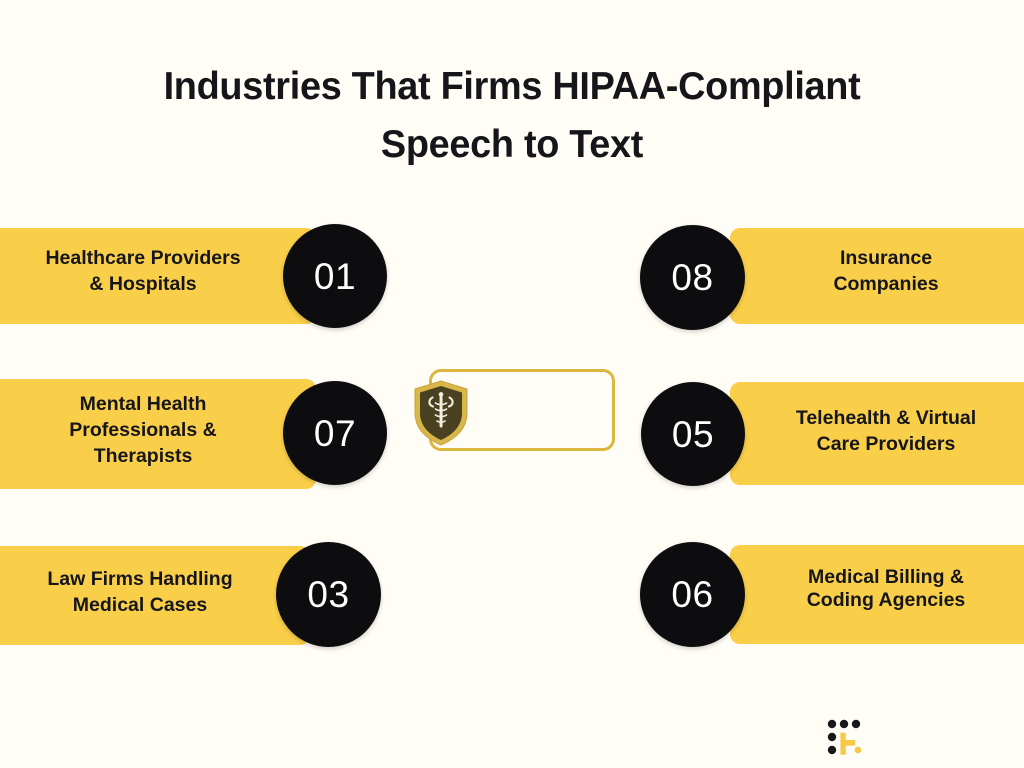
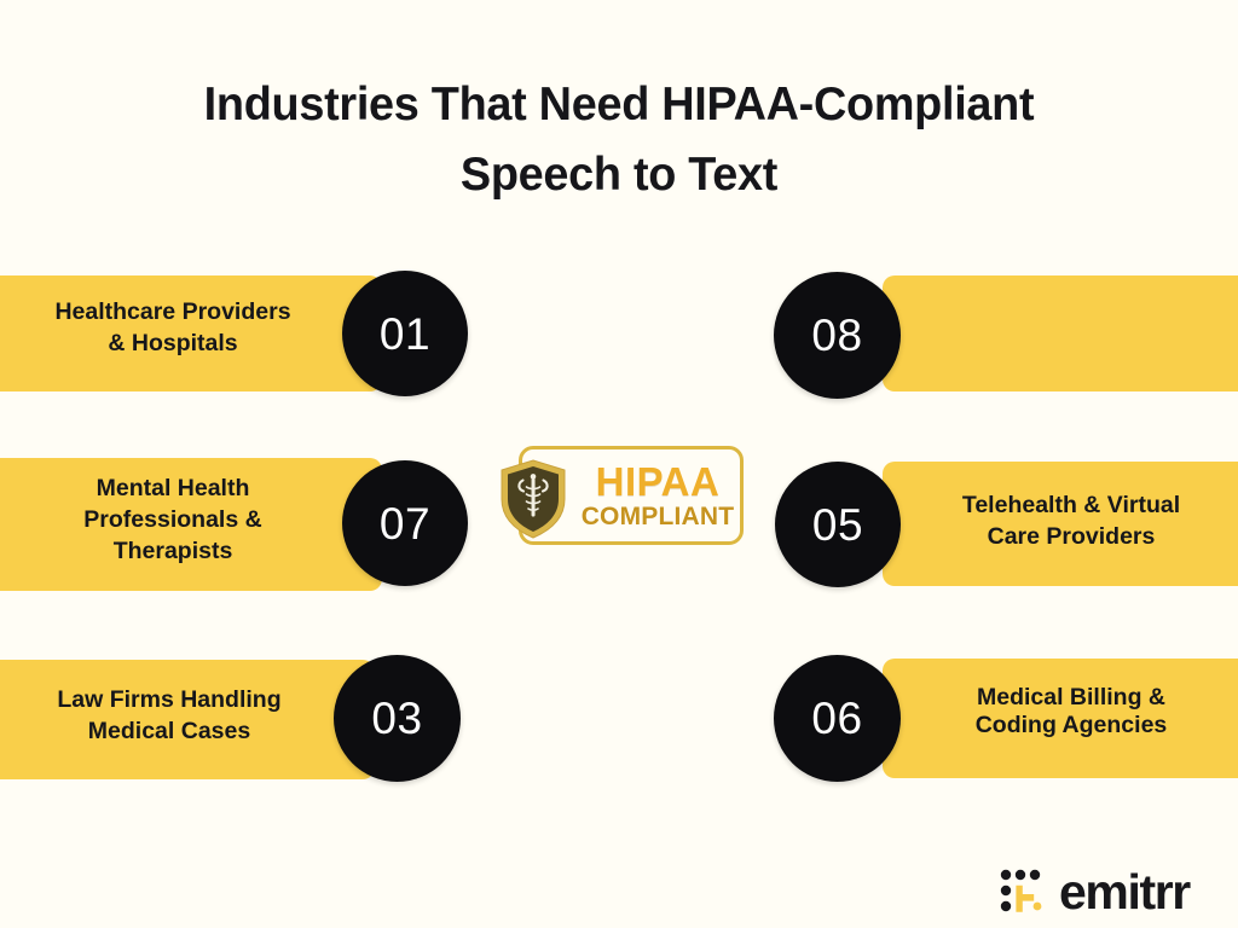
- Industries That Firms HIPAA-Compliant Speech to Text
+ Industries That Need HIPAA-Compliant Speech to Text
  Healthcare Providers
  & Hospitals
  01
  Mental Health
  Professionals &
  Therapists
  07
  Law Firms Handling
  Medical Cases
  03
  08
- Insurance
- Companies
  05
  Telehealth & Virtual
  Care Providers
  06
  Medical Billing &
  Coding Agencies
+ HIPAA
+ COMPLIANT
+ emitrr
